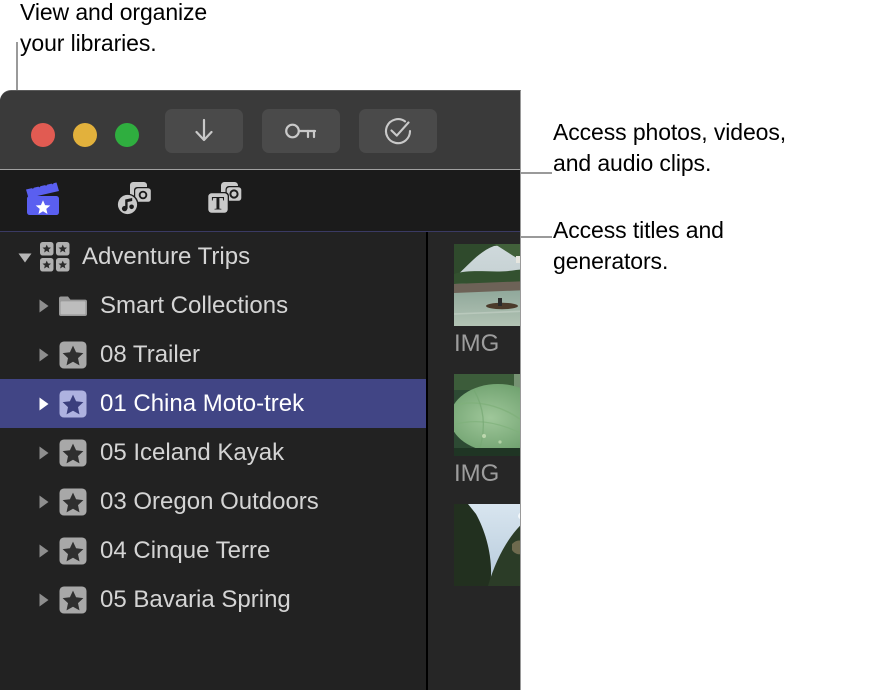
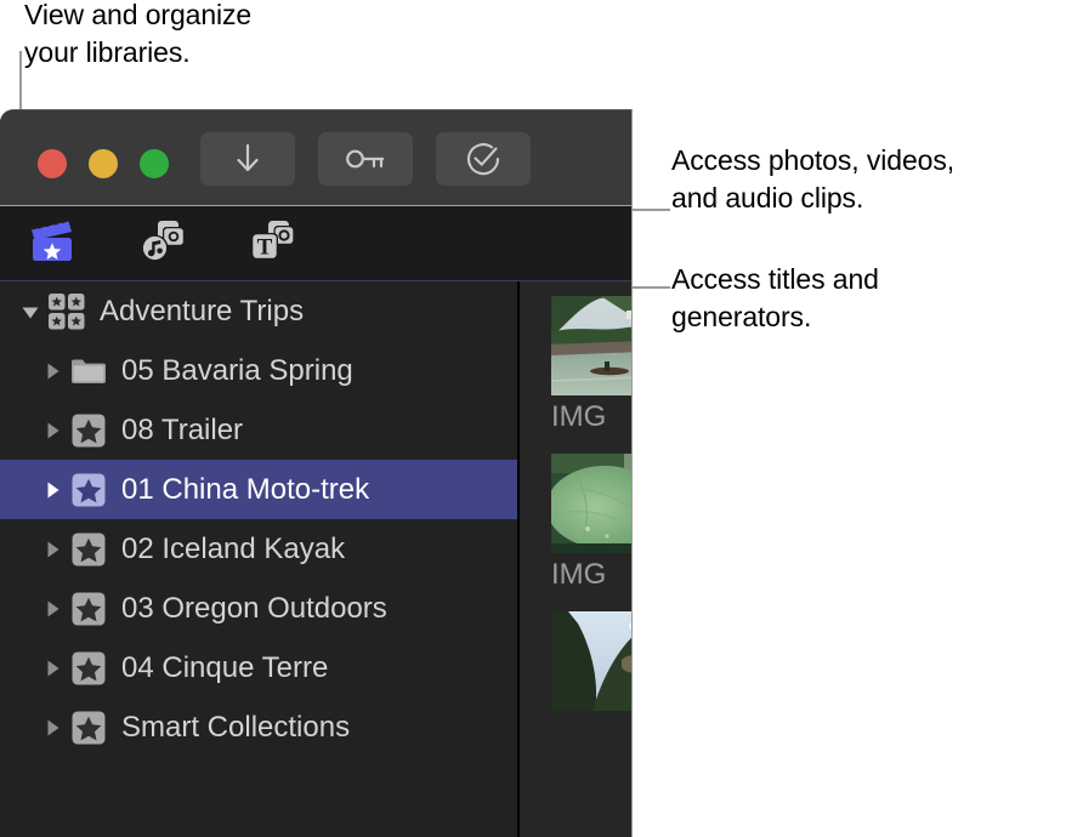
  View and organize
  your libraries.
  Access photos, videos,
  and audio clips.
  Access titles and
  generators.
  T
  Adventure Trips
- Smart Collections
+ 05 Bavaria Spring
  08 Trailer
  01 China Moto-trek
- 05 Iceland Kayak
+ 02 Iceland Kayak
  03 Oregon Outdoors
  04 Cinque Terre
- 05 Bavaria Spring
+ Smart Collections
  IMG
  IMG
